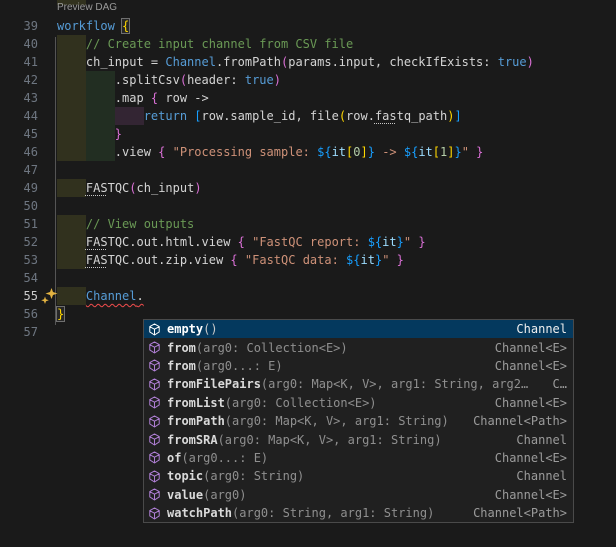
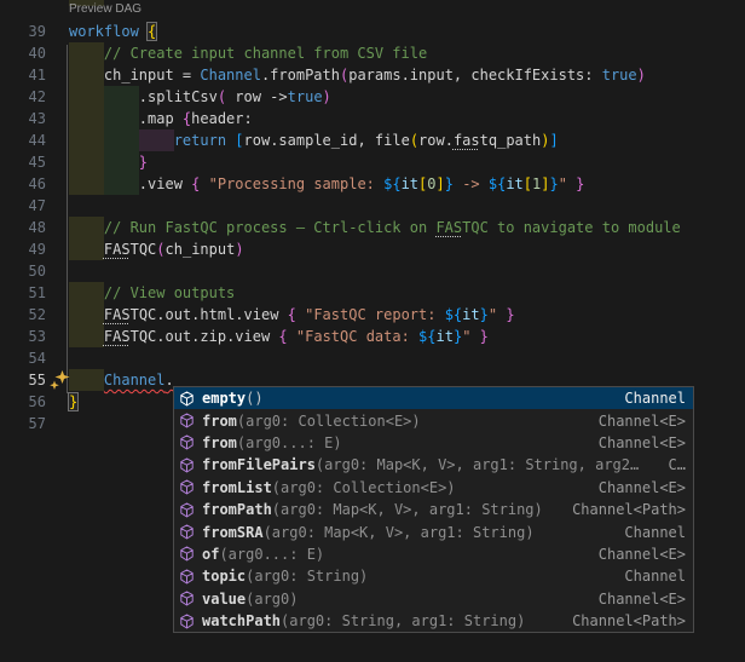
  Preview DAG
  39
  workflow {
  40
  // Create input channel from CSV file
  41
  ch_input = Channel.fromPath(params.input, checkIfExists: true)
  42
- .splitCsv(header: true)
+ .splitCsv( row ->true)
  43
- .map { row ->
+ .map {header:
  44
  return [row.sample_id, file(row.fastq_path)]
  45
  }
  46
  .view { "Processing sample: ${it[0]} -> ${it[1]}" }
  47
+ 48
+ // Run FastQC process – Ctrl-click on FASTQC to navigate to module
  49
  FASTQC(ch_input)
  50
  51
  // View outputs
  52
  FASTQC.out.html.view { "FastQC report: ${it}" }
  53
  FASTQC.out.zip.view { "FastQC data: ${it}" }
  54
  55
  Channel.
  56
  }
  57
  empty
  ()
  Channel
  from
  (arg0: Collection<E>)
  Channel<E>
  from
  (arg0...: E)
  Channel<E>
  fromFilePairs
  (arg0: Map<K, V>, arg1: String, arg2…
  C…
  fromList
  (arg0: Collection<E>)
  Channel<E>
  fromPath
  (arg0: Map<K, V>, arg1: String)
  Channel<Path>
  fromSRA
  (arg0: Map<K, V>, arg1: String)
  Channel
  of
  (arg0...: E)
  Channel<E>
  topic
  (arg0: String)
  Channel
  value
  (arg0)
  Channel<E>
  watchPath
  (arg0: String, arg1: String)
  Channel<Path>
